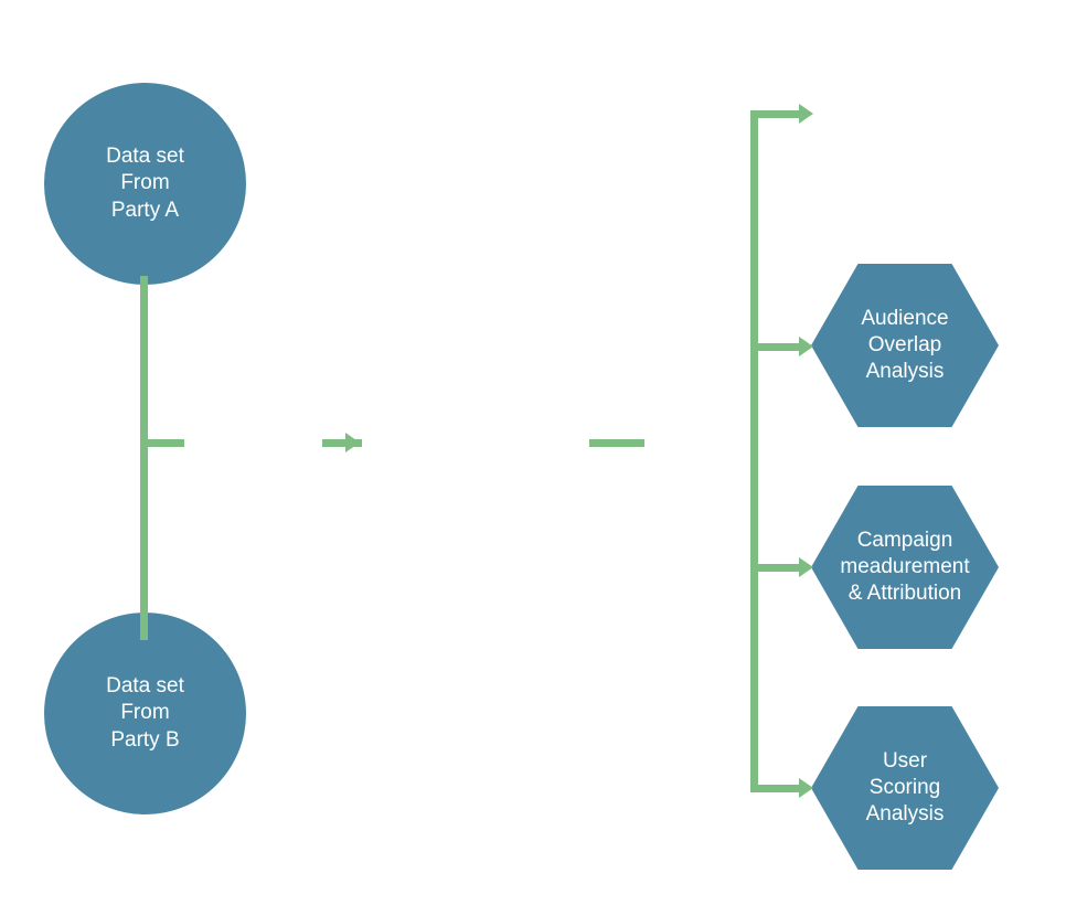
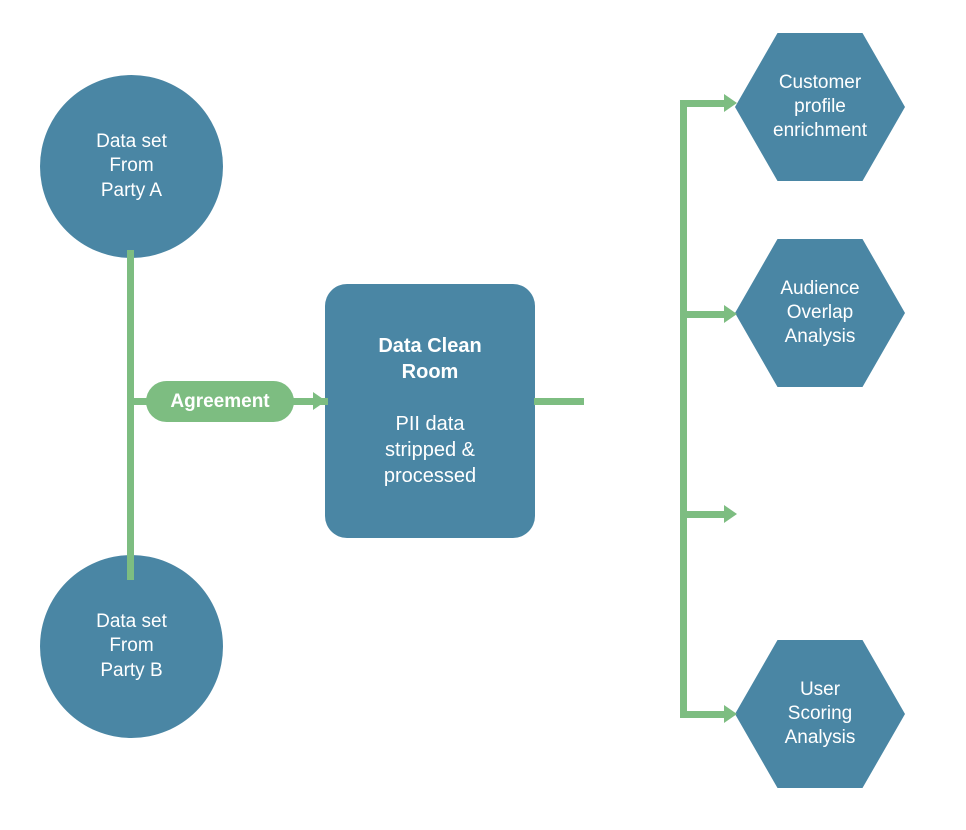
  Data set
  From
  Party A
  Data set
  From
  Party B
+ Data Clean
+ Room
+ PII data
+ stripped &
+ processed
+ Agreement
+ Customer
+ profile
+ enrichment
  Audience
  Overlap
  Analysis
- Campaign
- meadurement
- & Attribution
  User
  Scoring
  Analysis
